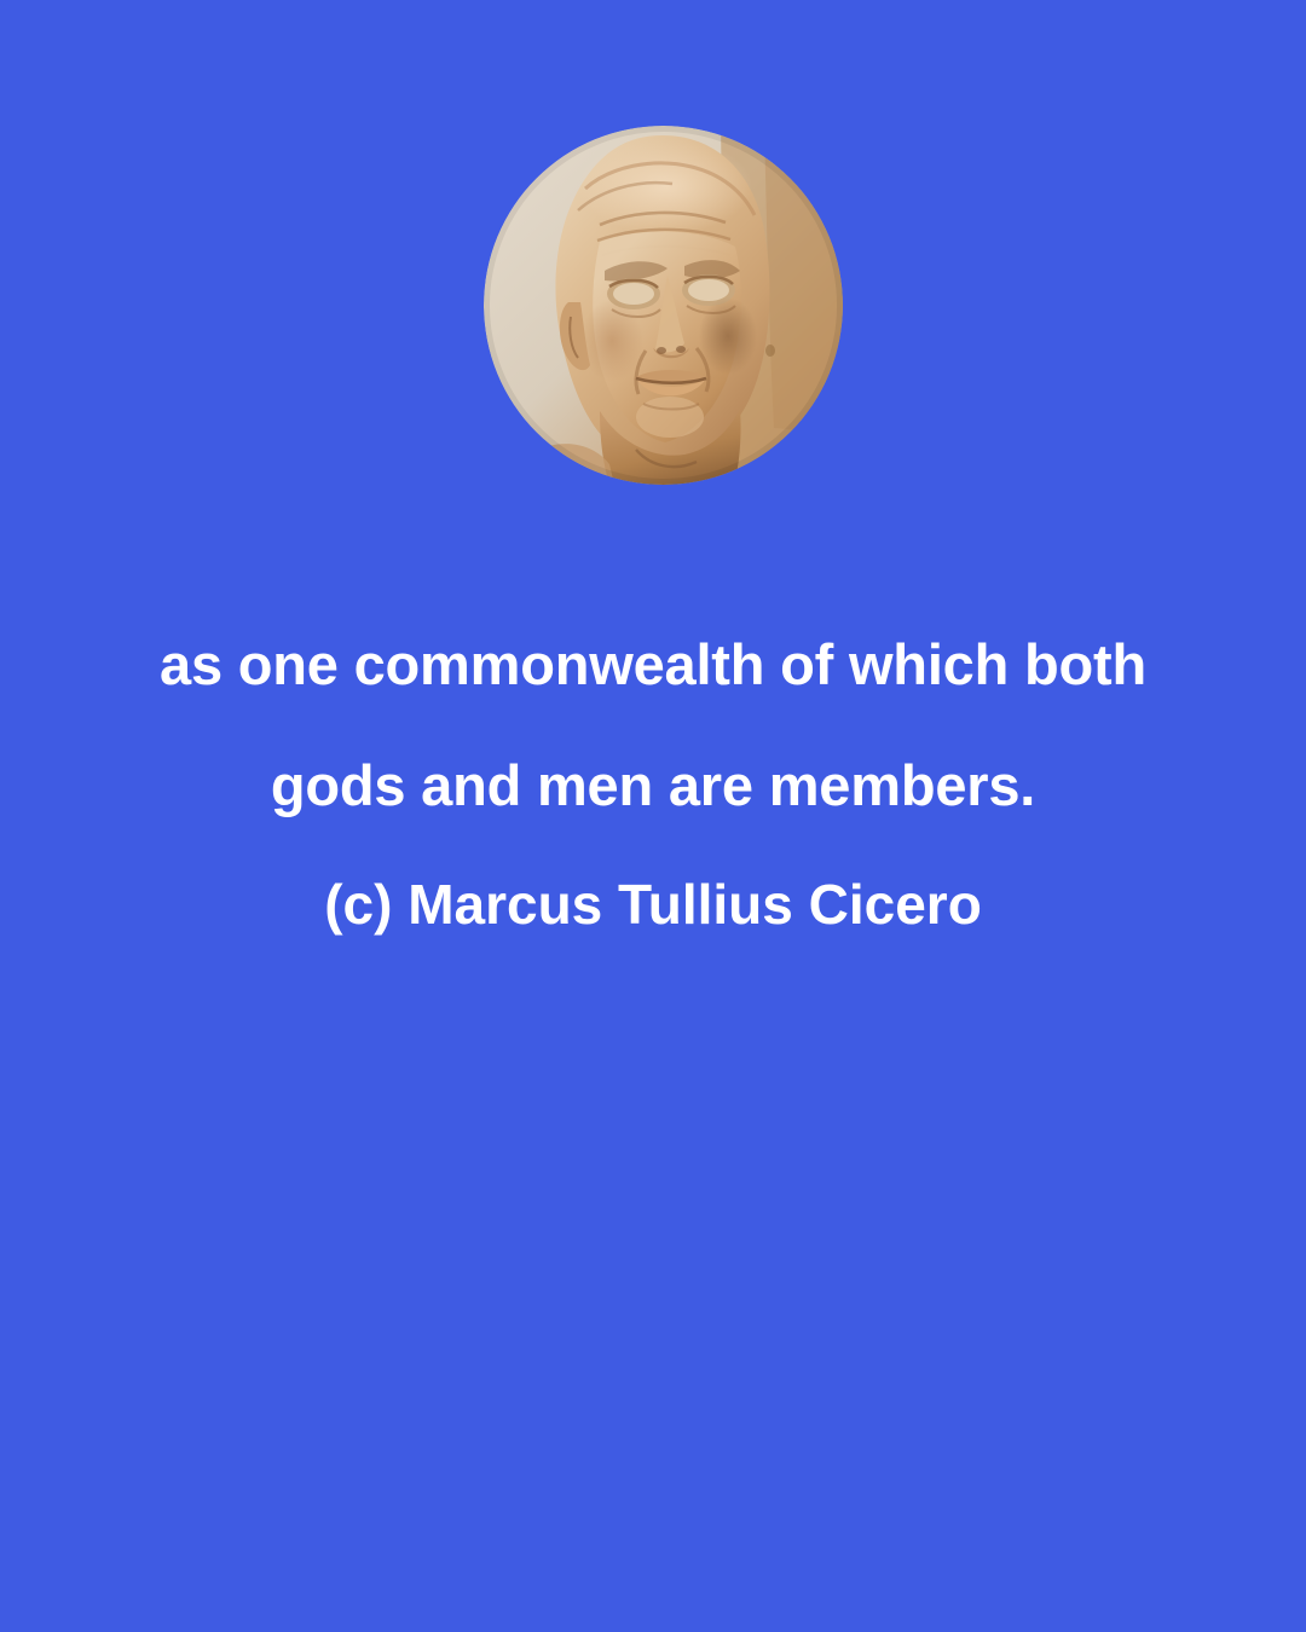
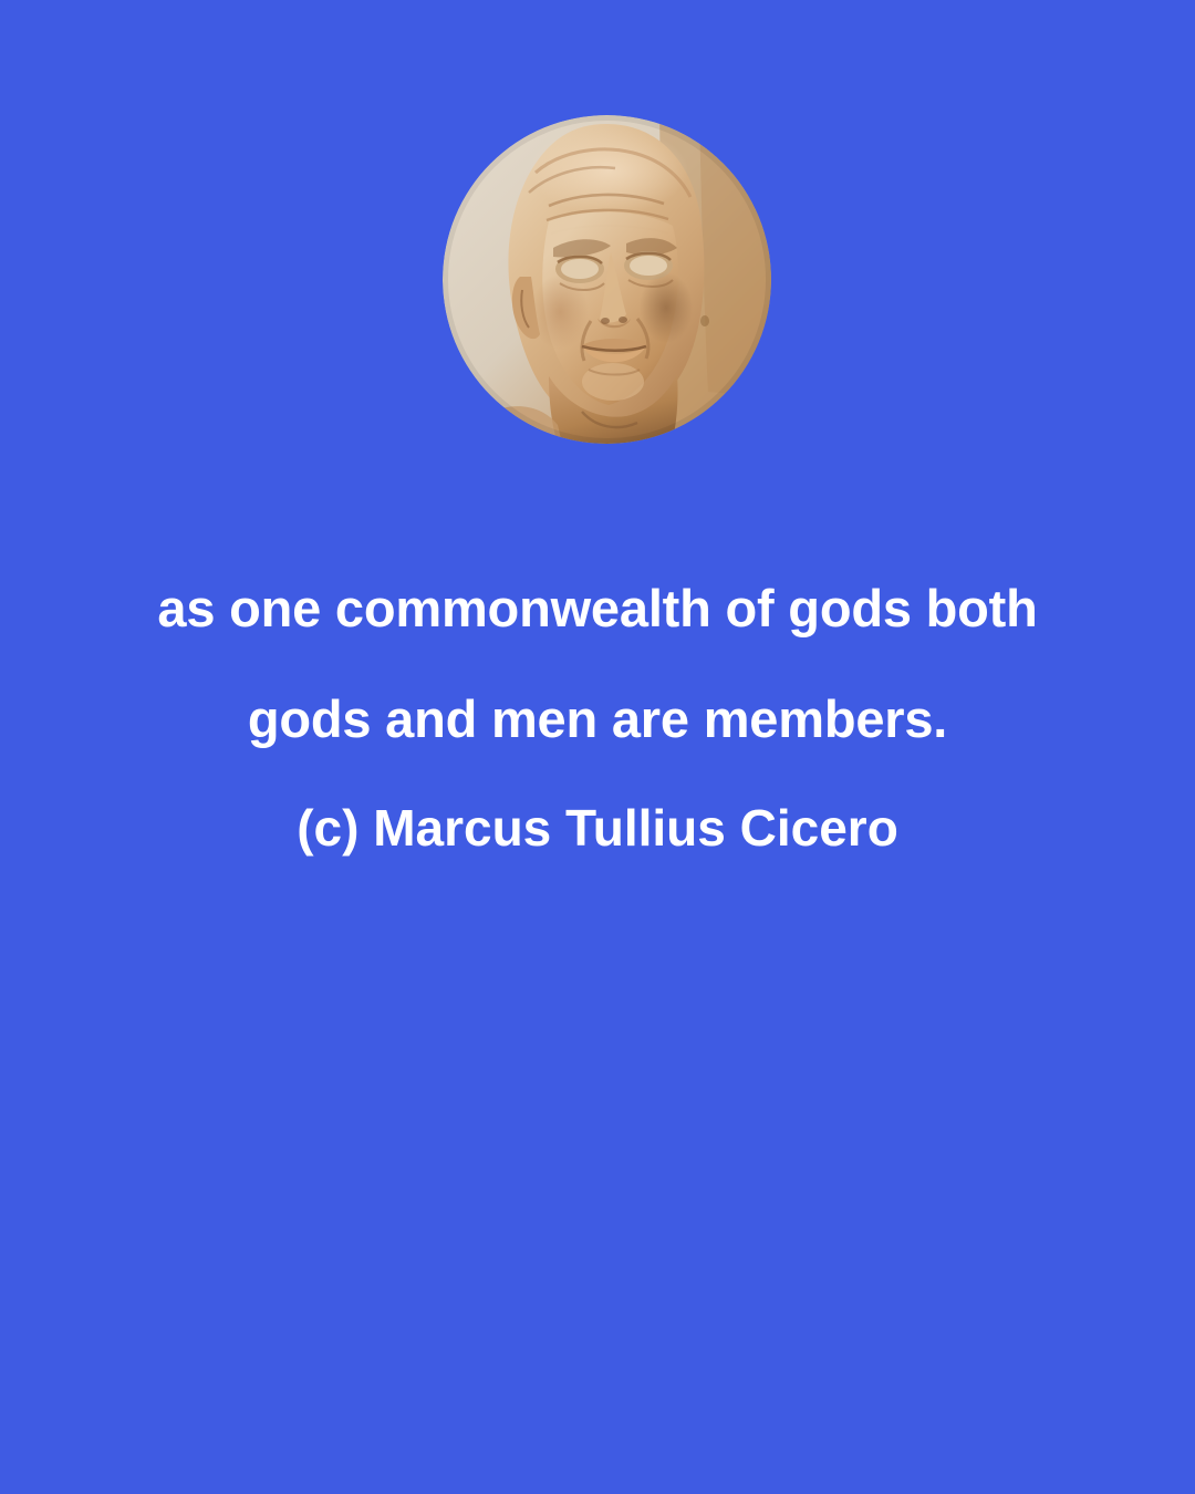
- as one commonwealth of which both
+ as one commonwealth of gods both
  gods and men are members.
  (c) Marcus Tullius Cicero
